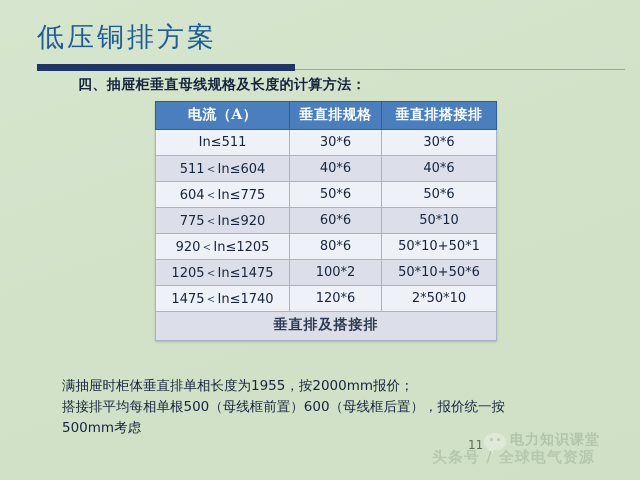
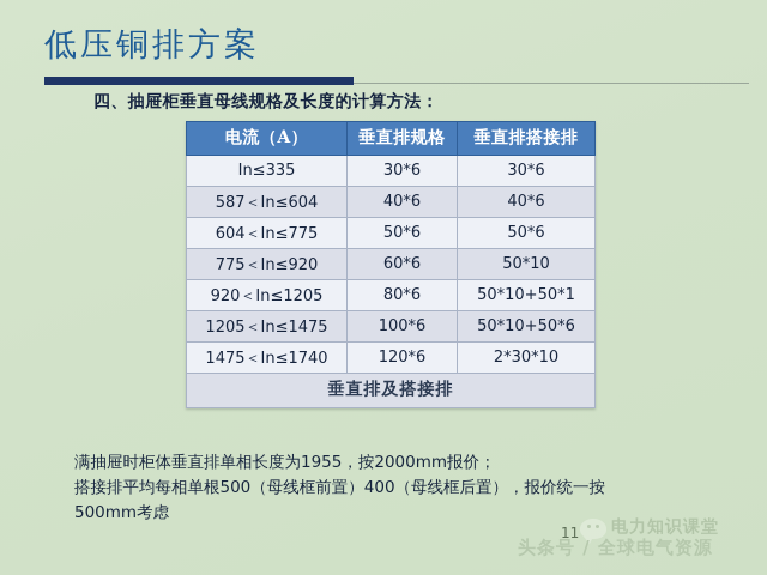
  低压铜排方案
  四、抽屉柜垂直母线规格及长度的计算方法：
  电流（A）	垂直排规格	垂直排搭接排
- In≤511	30*6	30*6
+ In≤335	30*6	30*6
- 511＜In≤604	40*6	40*6
+ 587＜In≤604	40*6	40*6
  604＜In≤775	50*6	50*6
  775＜In≤920	60*6	50*10
  920＜In≤1205	80*6	50*10+50*1
- 1205＜In≤1475	100*2	50*10+50*6
+ 1205＜In≤1475	100*6	50*10+50*6
- 1475＜In≤1740	120*6	2*50*10
+ 1475＜In≤1740	120*6	2*30*10
  垂直排及搭接排
  满抽屉时柜体垂直排单相长度为1955，按2000mm报价；
- 搭接排平均每相单根500（母线框前置）600（母线框后置），报价统一按
+ 搭接排平均每相单根500（母线框前置）400（母线框后置），报价统一按
  500mm考虑
  11
  电力知识课堂
  头条号 / 全球电气资源
